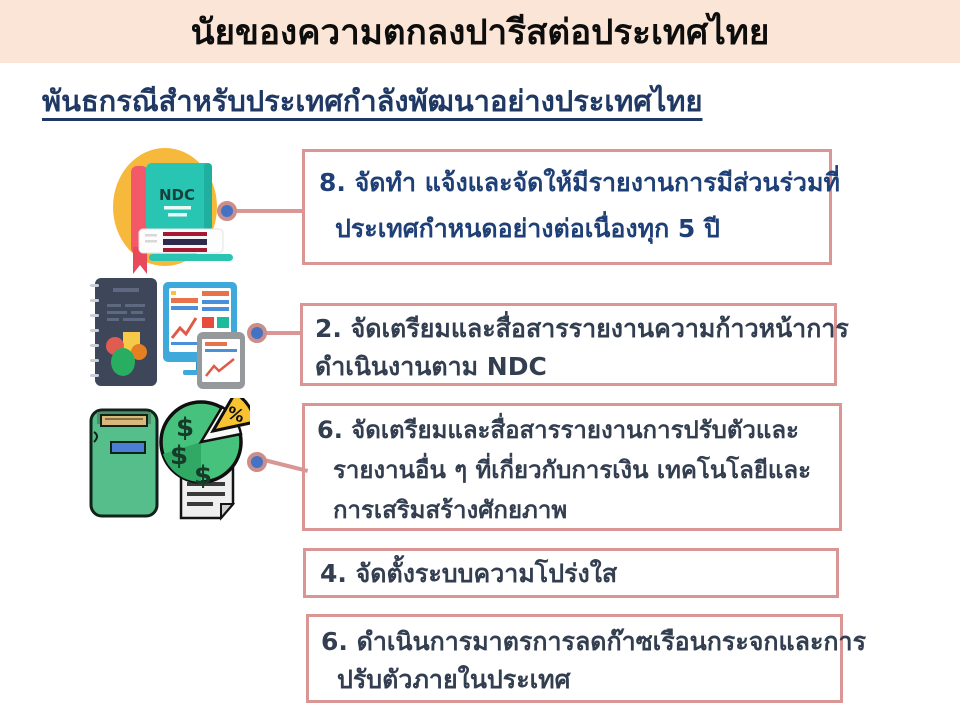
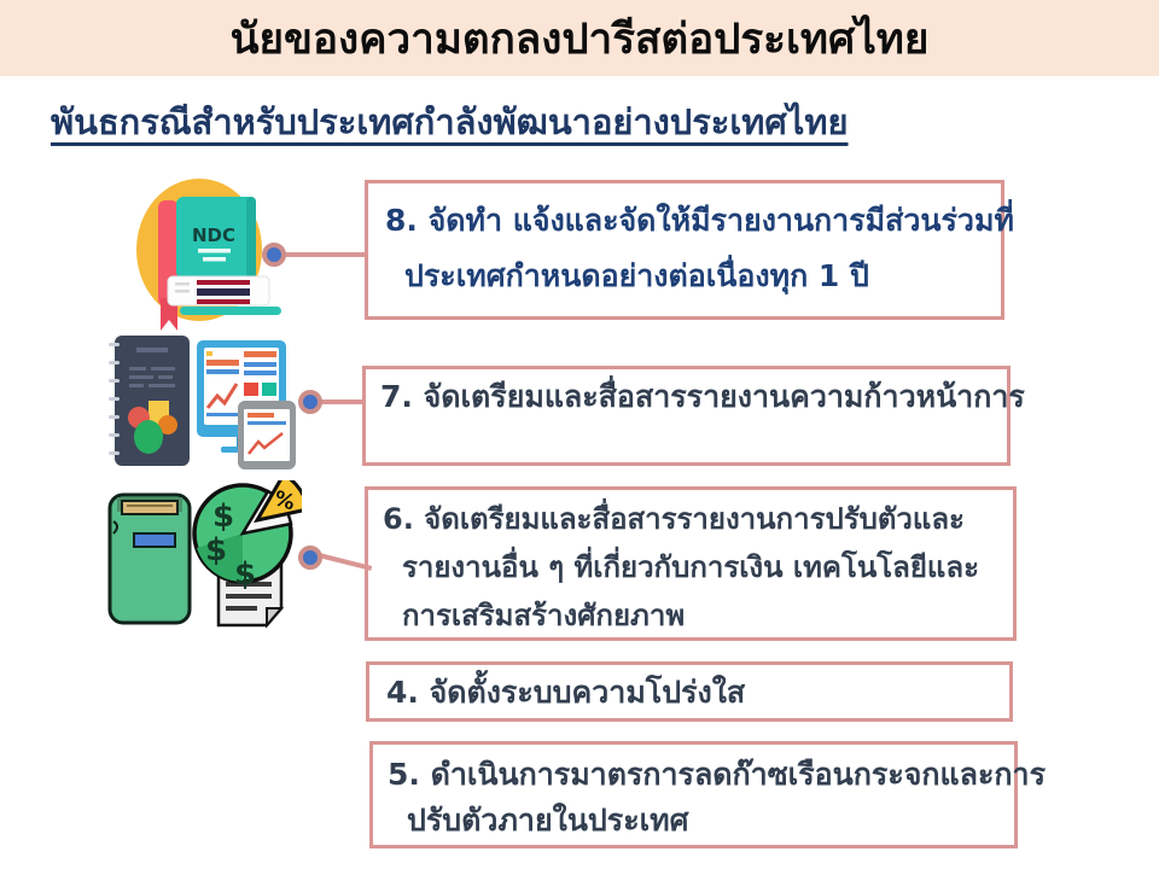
  นัยของความตกลงปารีสต่อประเทศไทย
  พันธกรณีสำหรับประเทศกำลังพัฒนาอย่างประเทศไทย
  NDC
  $
  $
  $
  8. จัดทำ แจ้งและจัดให้มีรายงานการมีส่วนร่วมที่
- ประเทศกำหนดอย่างต่อเนื่องทุก 5 ปี
+ ประเทศกำหนดอย่างต่อเนื่องทุก 1 ปี
- 2. จัดเตรียมและสื่อสารรายงานความก้าวหน้าการ
+ 7. จัดเตรียมและสื่อสารรายงานความก้าวหน้าการ
- ดำเนินงานตาม NDC
  6. จัดเตรียมและสื่อสารรายงานการปรับตัวและ
  รายงานอื่น ๆ ที่เกี่ยวกับการเงิน เทคโนโลยีและ
  การเสริมสร้างศักยภาพ
  4. จัดตั้งระบบความโปร่งใส
- 6. ดำเนินการมาตรการลดก๊าซเรือนกระจกและการ
+ 5. ดำเนินการมาตรการลดก๊าซเรือนกระจกและการ
  ปรับตัวภายในประเทศ
